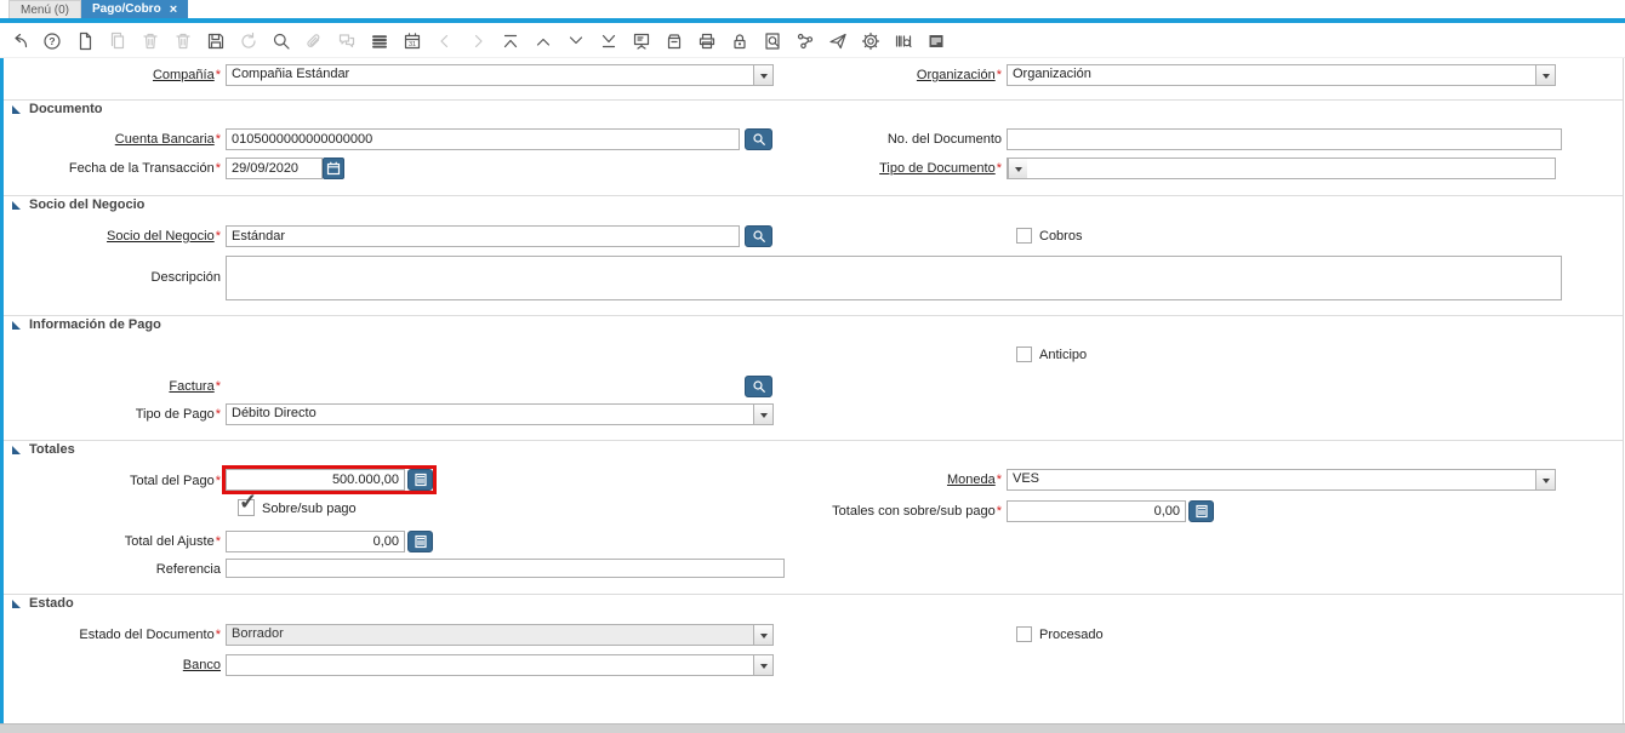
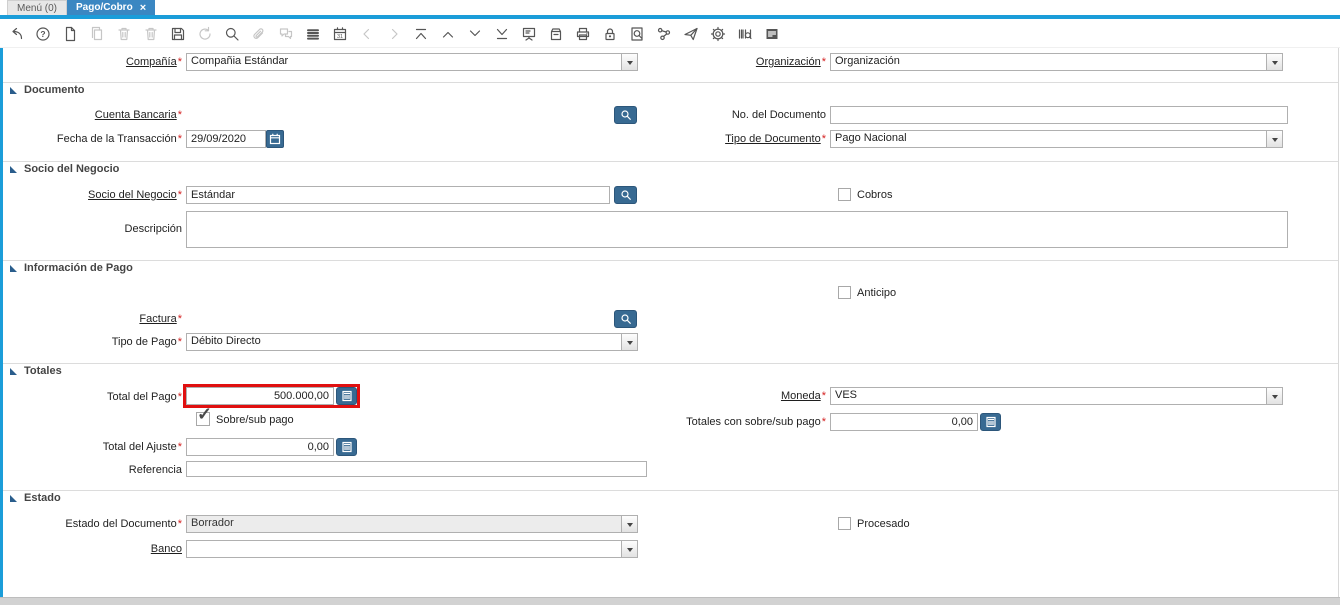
  Menú (0)
  Pago/Cobro
  ×
  ?
  Compañía*
  Compañia Estándar
  Organización*
  Organización
  Documento
  Cuenta Bancaria*
- 0105000000000000000
  No. del Documento
  Fecha de la Transacción*
  29/09/2020
  Tipo de Documento*
+ Pago Nacional
  Socio del Negocio
  Socio del Negocio*
  Estándar
  Cobros
  Descripción
  Información de Pago
  Anticipo
  Factura*
  Tipo de Pago*
  Débito Directo
  Totales
  Total del Pago*
  500.000,00
  Moneda*
  VES
  ✓
  Sobre/sub pago
  Totales con sobre/sub pago*
  0,00
  Total del Ajuste*
  0,00
  Referencia
  Estado
  Estado del Documento*
  Borrador
  Procesado
  Banco
